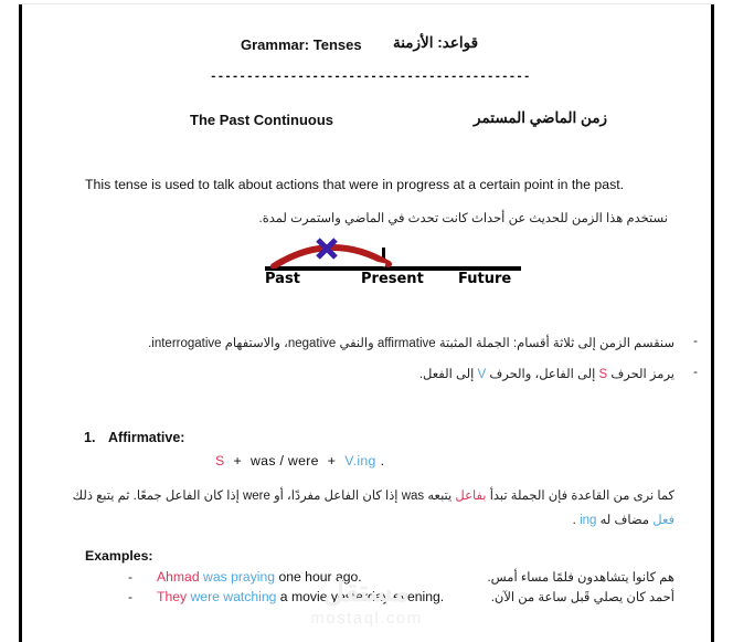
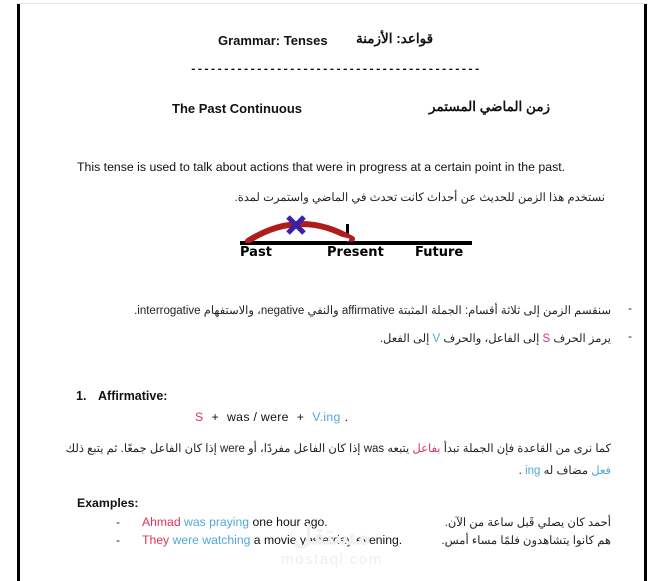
  Grammar: Tenses
  قواعد: الأزمنة
  --------------------------------------------
  The Past Continuous
  زمن الماضي المستمر
  This tense is used to talk about actions that were in progress at a certain point in the past.
  نستخدم هذا الزمن للحديث عن أحداث كانت تحدث في الماضي واستمرت لمدة.
  Past
  Present
  Future
  -
  سنقسم الزمن إلى ثلاثة أقسام: الجملة المثبتة affirmative والنفي negative، والاستفهام interrogative.
  -
  يرمز الحرف S إلى الفاعل، والحرف V إلى الفعل.
  1.
  Affirmative:
  S + was / were + V.ing .
  كما نرى من القاعدة فإن الجملة تبدأ بفاعل يتبعه was إذا كان الفاعل مفردًا، أو were إذا كان الفاعل جمعًا. ثم يتبع ذلك فعل مضاف له ing .
  Examples:
  -
  Ahmad was praying one hour ago.
- هم كانوا يتشاهدون فلمًا مساء أمس.
+ أحمد كان يصلي قَبل ساعة من الآن.
  -
  They were watching a movie yesterday evening.
- أحمد كان يصلي قَبل ساعة من الآن.
+ هم كانوا يتشاهدون فلمًا مساء أمس.
  مستقل
